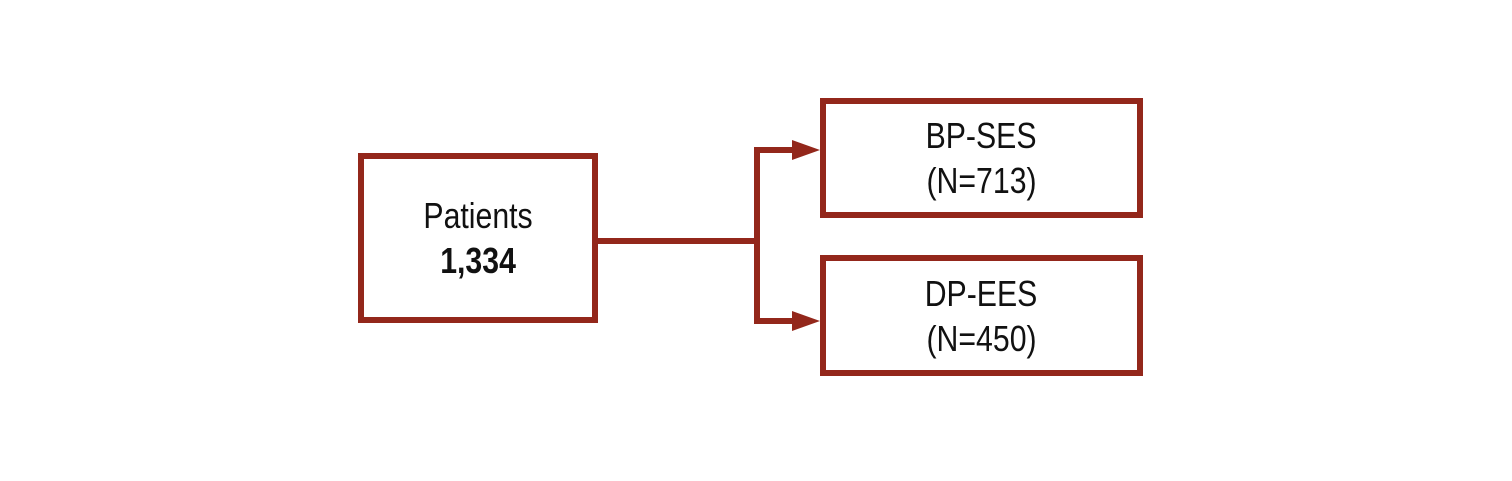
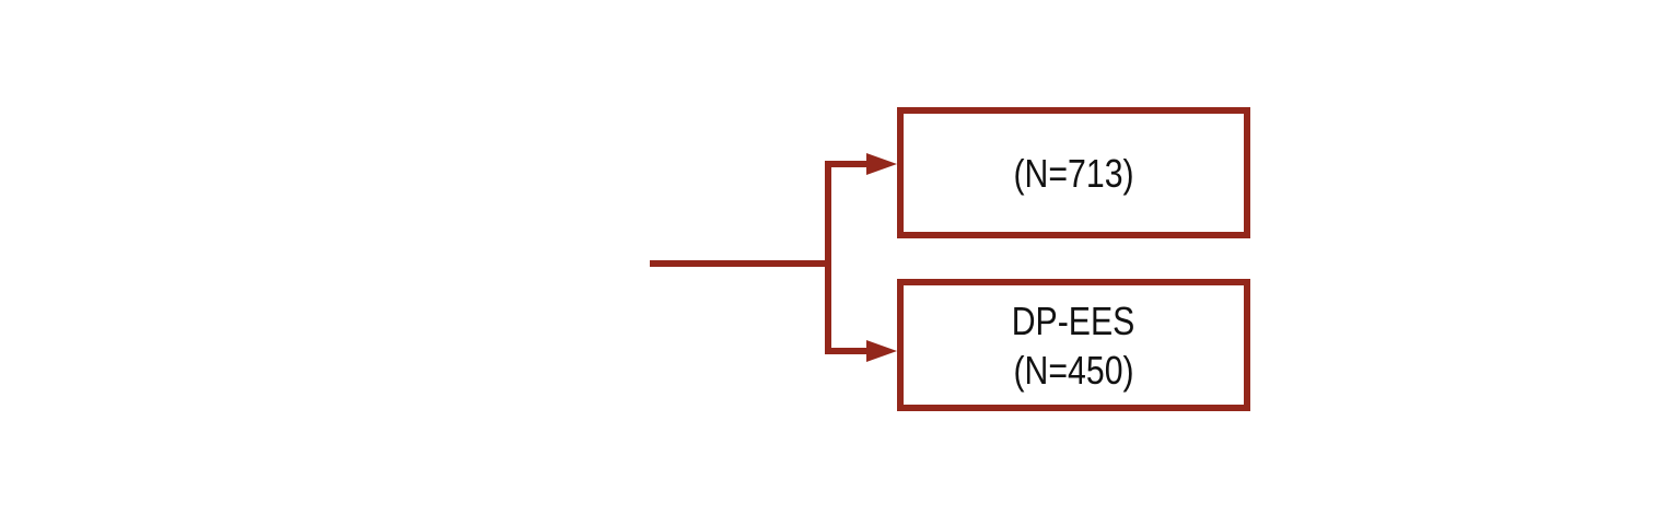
- Patients
- 1,334
- BP-SES
  (N=713)
  DP-EES
  (N=450)
